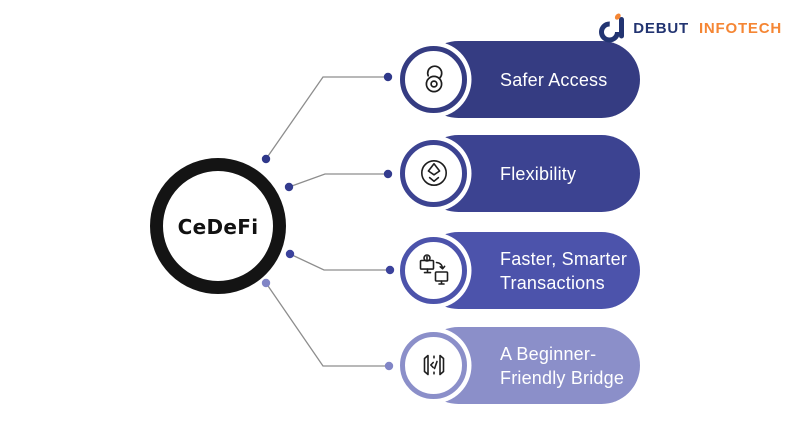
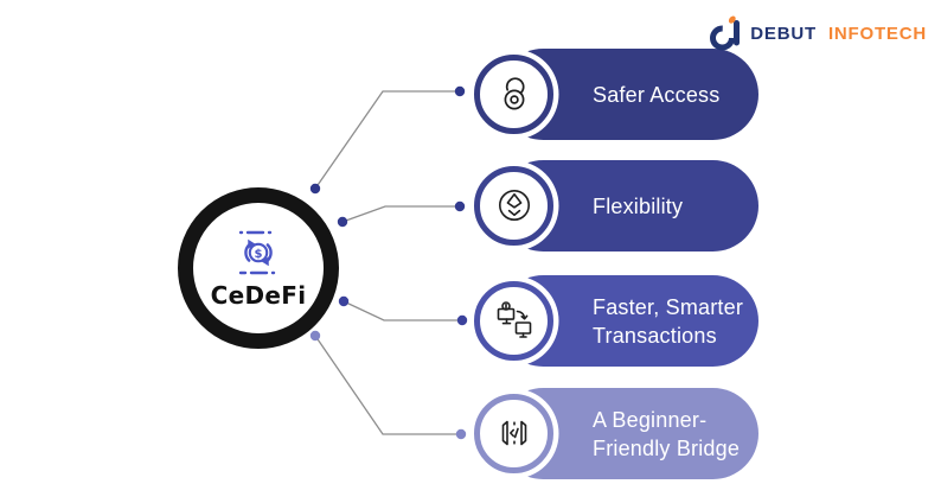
  DEBUT
  INFOTECH
+ $
  CeDeFi
  Safer Access
  Flexibility
  Faster, Smarter
  Transactions
  A Beginner-
  Friendly Bridge
